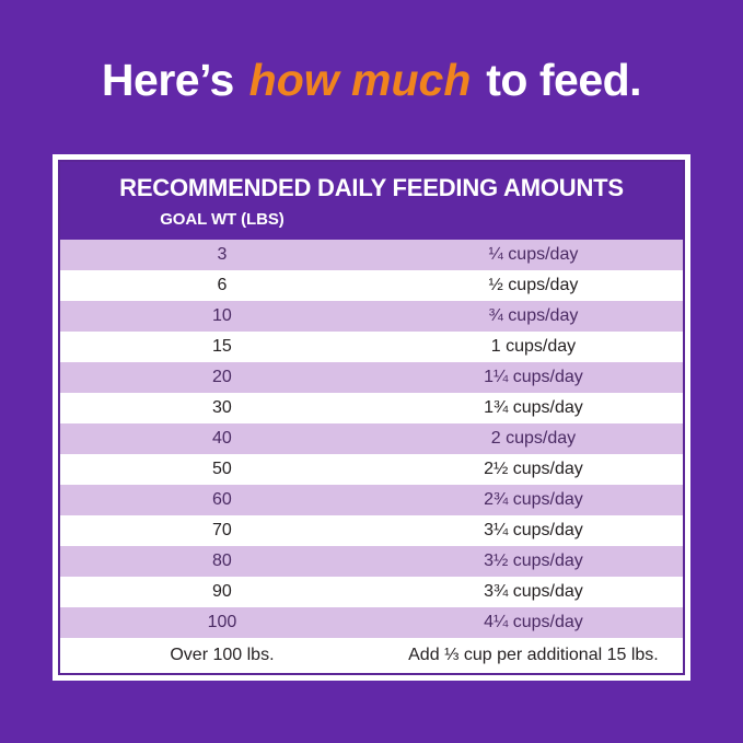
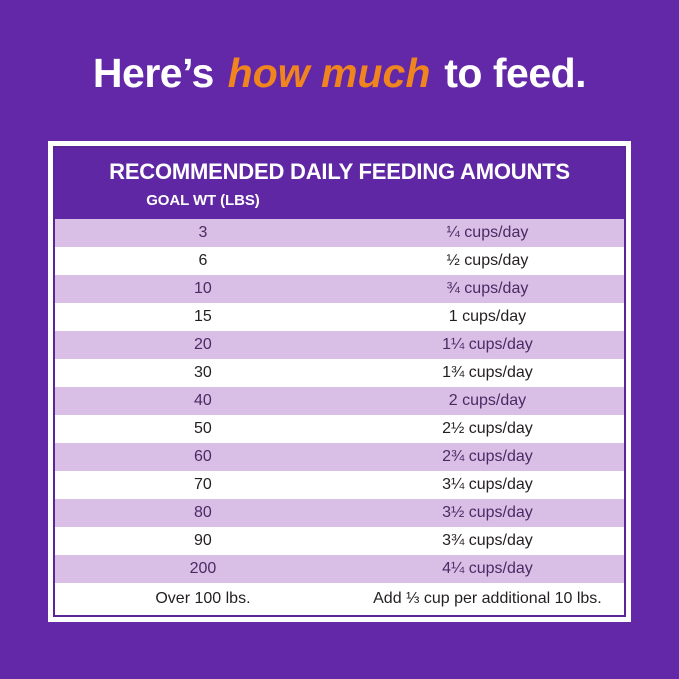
  Here’s how much to feed.
  RECOMMENDED DAILY FEEDING AMOUNTS
  GOAL WT (LBS)
  3
  ¼ cups/day
  6
  ½ cups/day
  10
  ¾ cups/day
  15
  1 cups/day
  20
  1¼ cups/day
  30
  1¾ cups/day
  40
  2 cups/day
  50
  2½ cups/day
  60
  2¾ cups/day
  70
  3¼ cups/day
  80
  3½ cups/day
  90
  3¾ cups/day
- 100
+ 200
  4¼ cups/day
  Over 100 lbs.
- Add ⅓ cup per additional 15 lbs.
+ Add ⅓ cup per additional 10 lbs.
